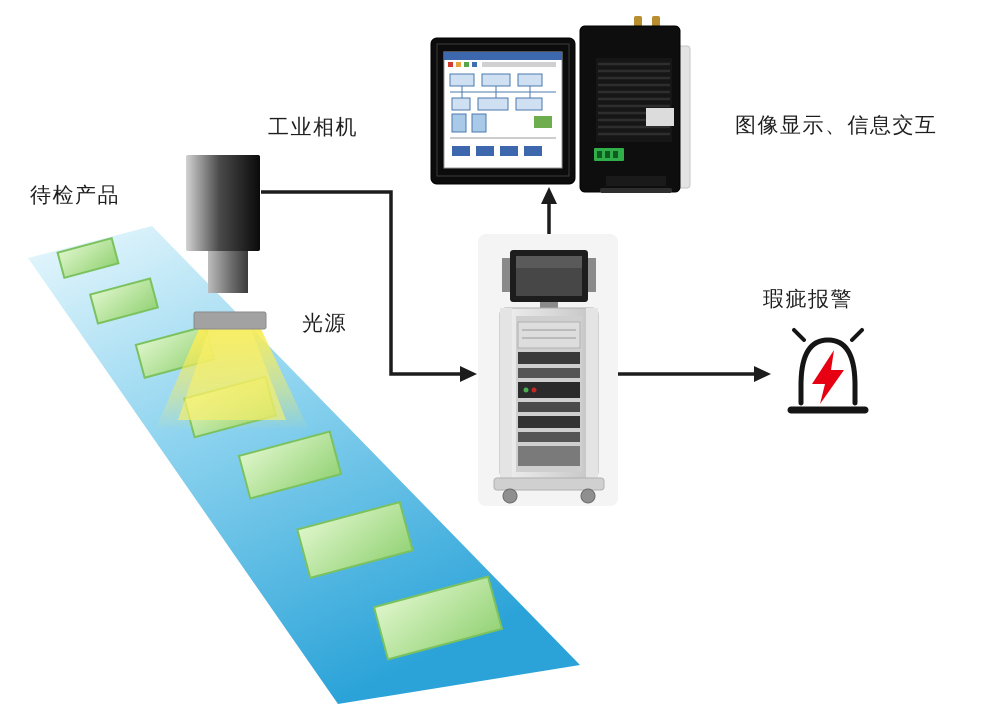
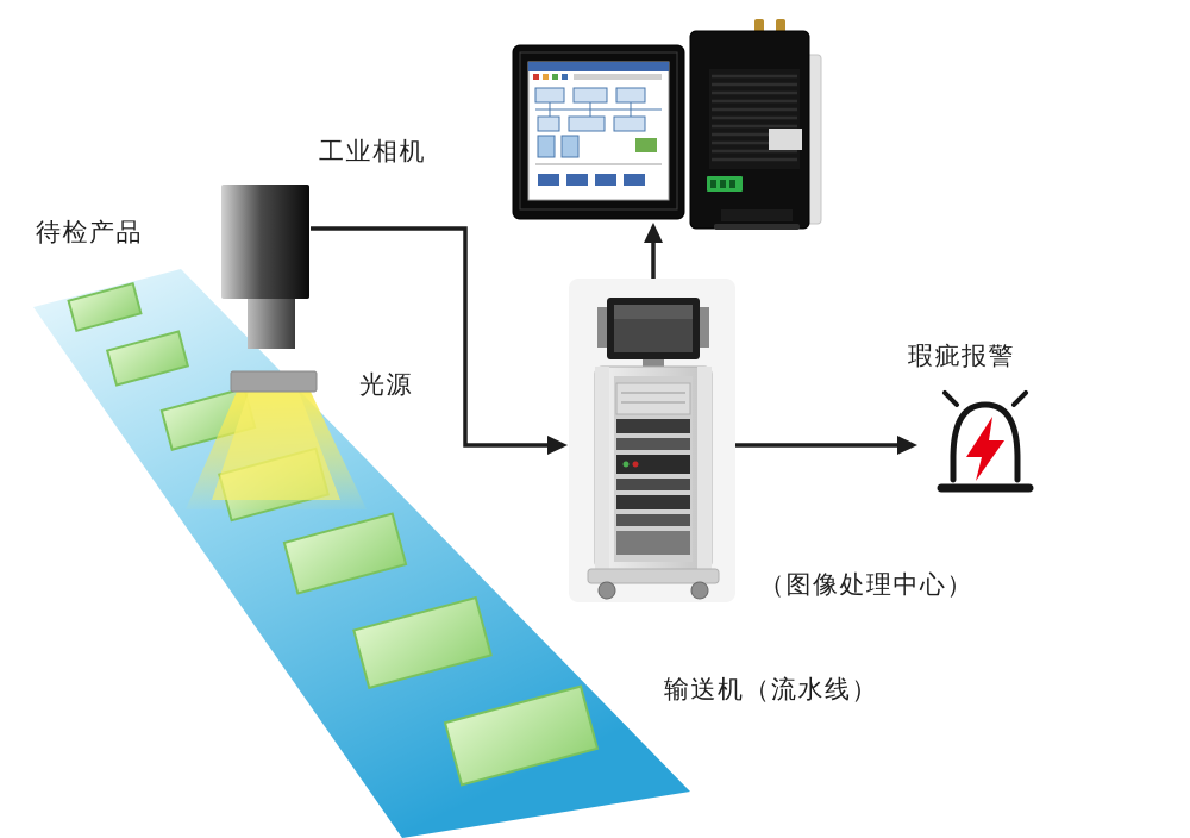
  待检产品
  工业相机
  光源
- 图像显示、信息交互
  瑕疵报警
+ （图像处理中心）
+ 输送机（流水线）
